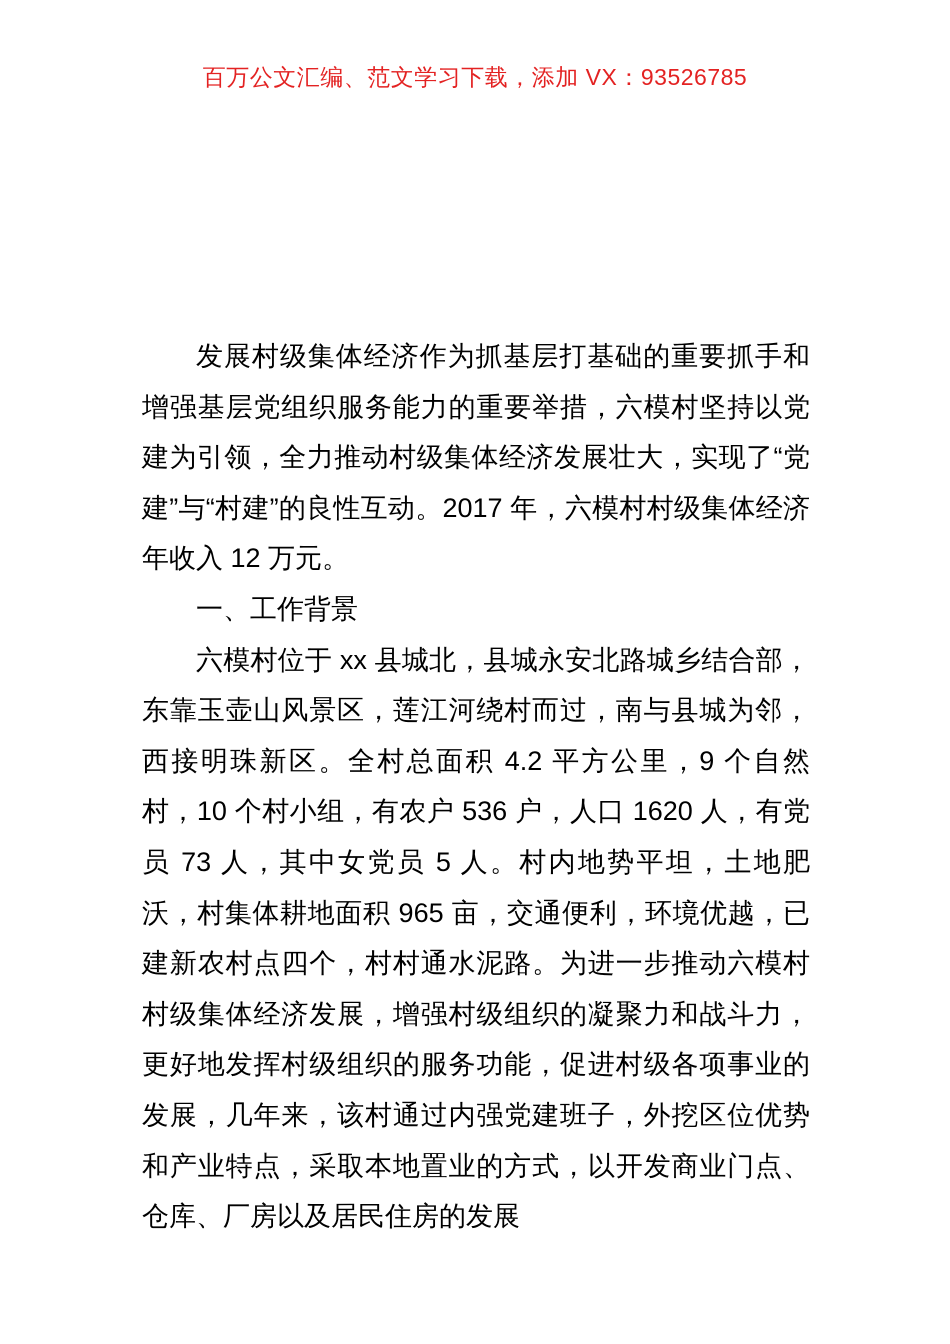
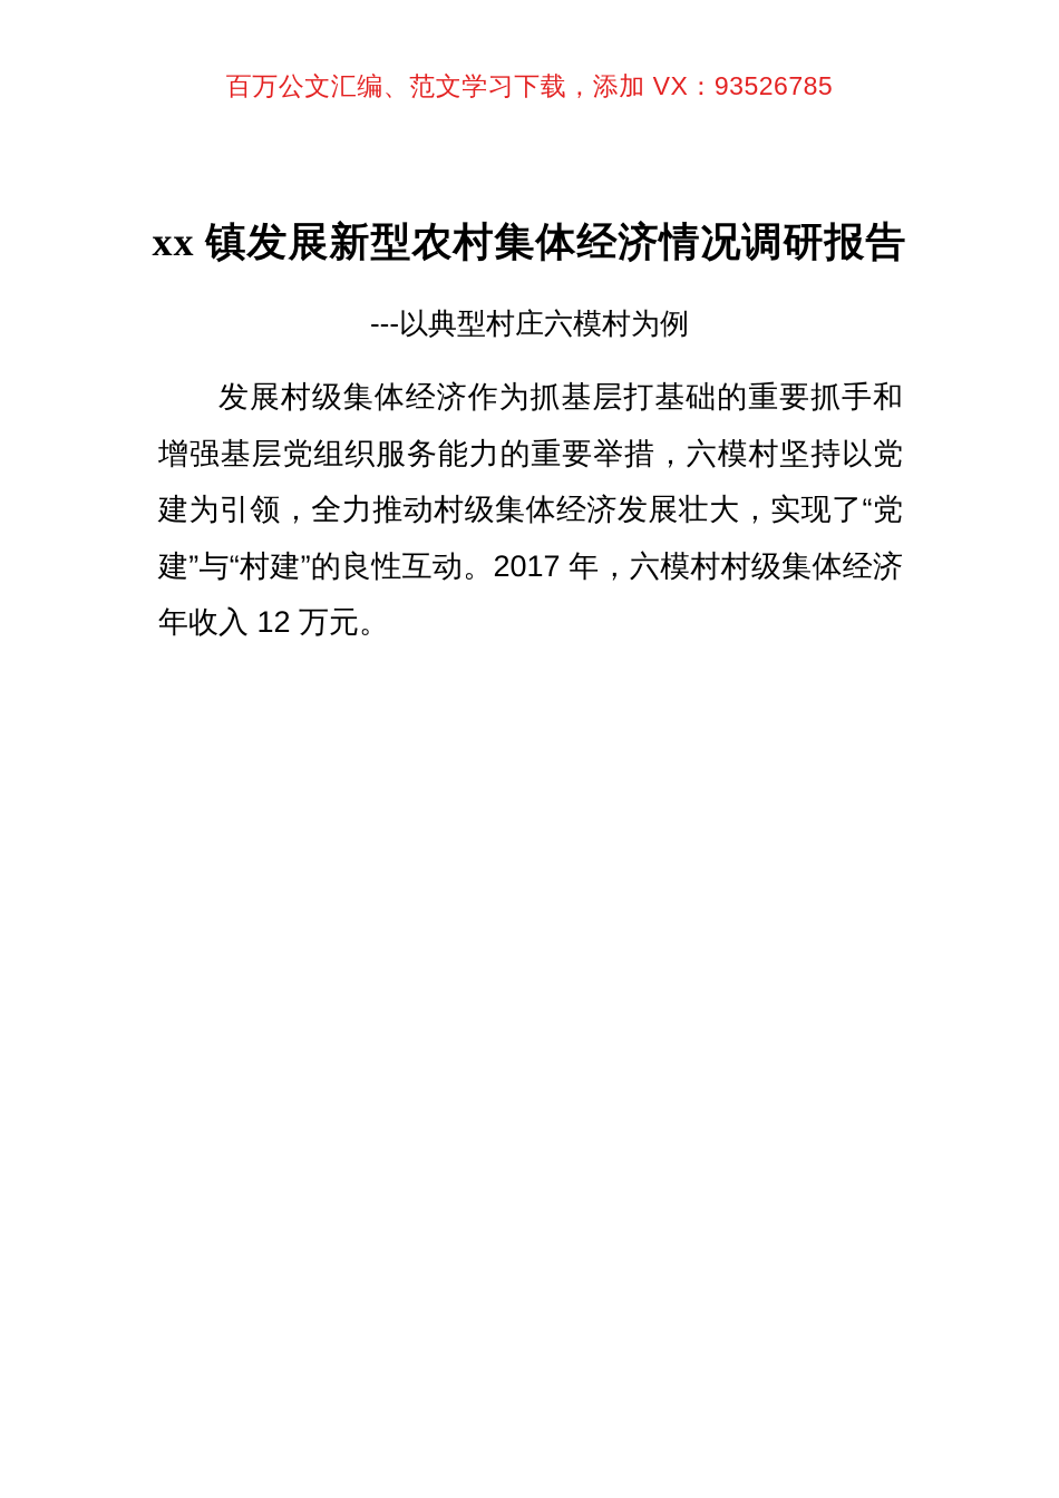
  百万公文汇编、范文学习下载，添加 VX：93526785
+ xx 镇发展新型农村集体经济情况调研报告
+ ---以典型村庄六模村为例
  发展村级集体经济作为抓基层打基础的重要抓手和增强基层党组织服务能力的重要举措，六模村坚持以党建为引领，全力推动村级集体经济发展壮大，实现了“党建”与“村建”的良性互动。2017 年，六模村村级集体经济年收入 12 万元。
- 一、工作背景
- 六模村位于 xx 县城北，县城永安北路城乡结合部，东靠玉壶山风景区，莲江河绕村而过，南与县城为邻，西接明珠新区。全村总面积 4.2 平方公里，9 个自然村，10 个村小组，有农户 536 户，人口 1620 人，有党员 73 人，其中女党员 5 人。村内地势平坦，土地肥沃，村集体耕地面积 965 亩，交通便利，环境优越，已建新农村点四个，村村通水泥路。为进一步推动六模村村级集体经济发展，增强村级组织的凝聚力和战斗力，更好地发挥村级组织的服务功能，促进村级各项事业的发展，几年来，该村通过内强党建班子，外挖区位优势和产业特点，采取本地置业的方式，以开发商业门点、仓库、厂房以及居民住房的发展
